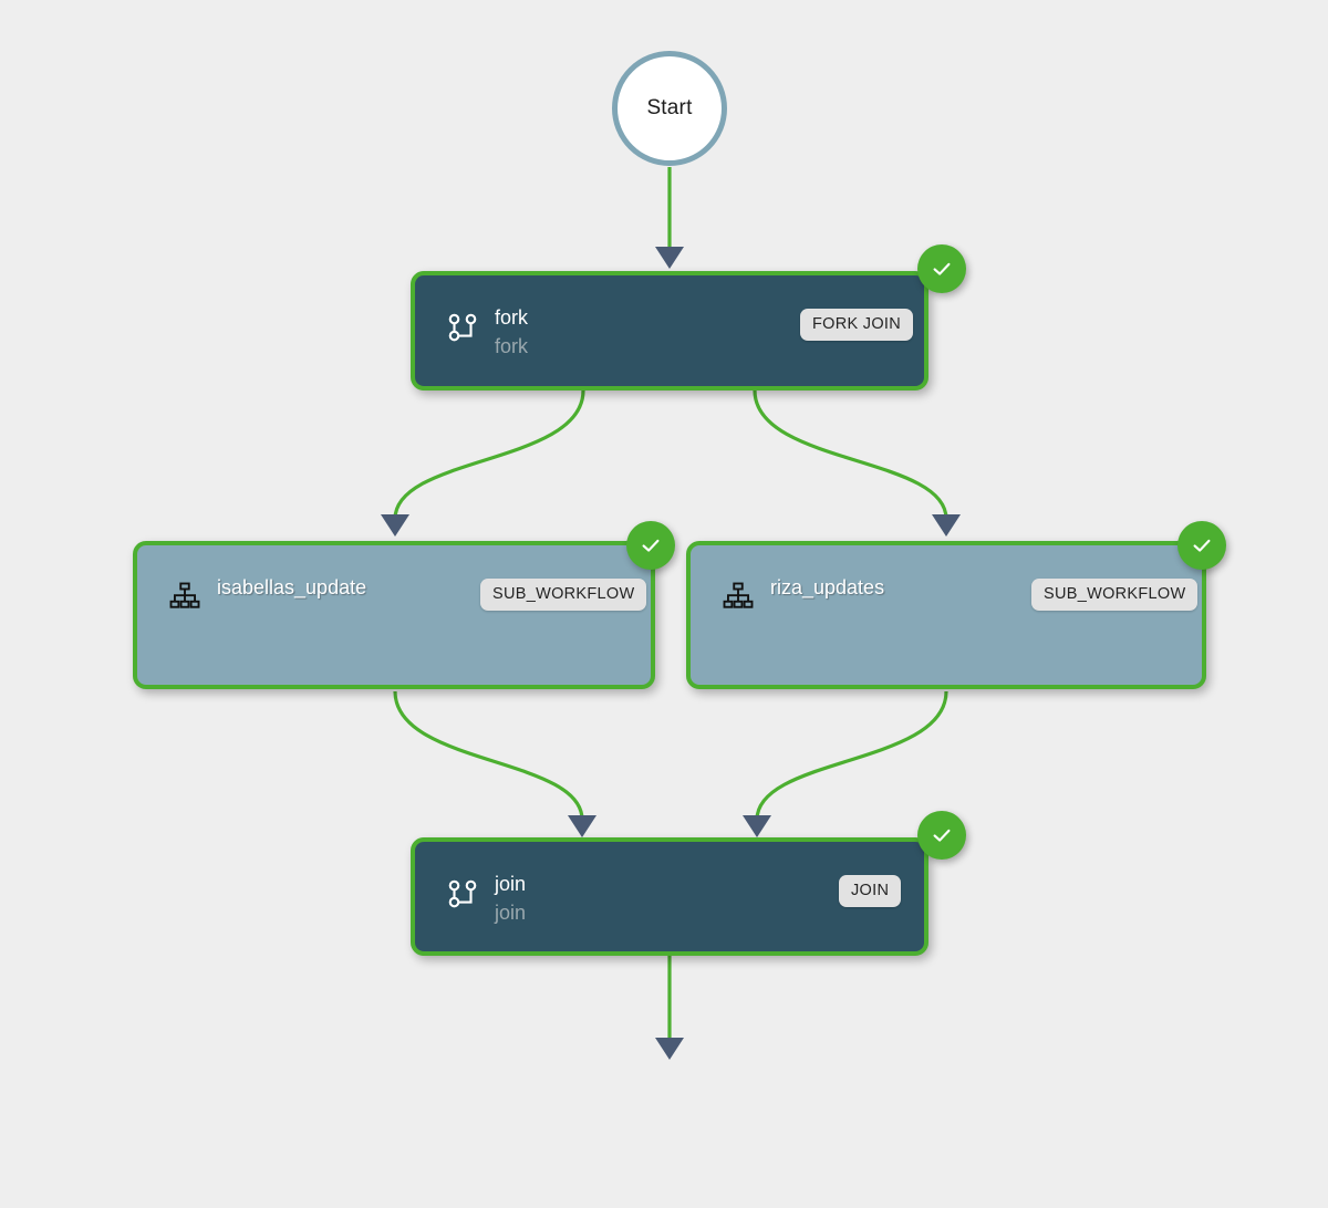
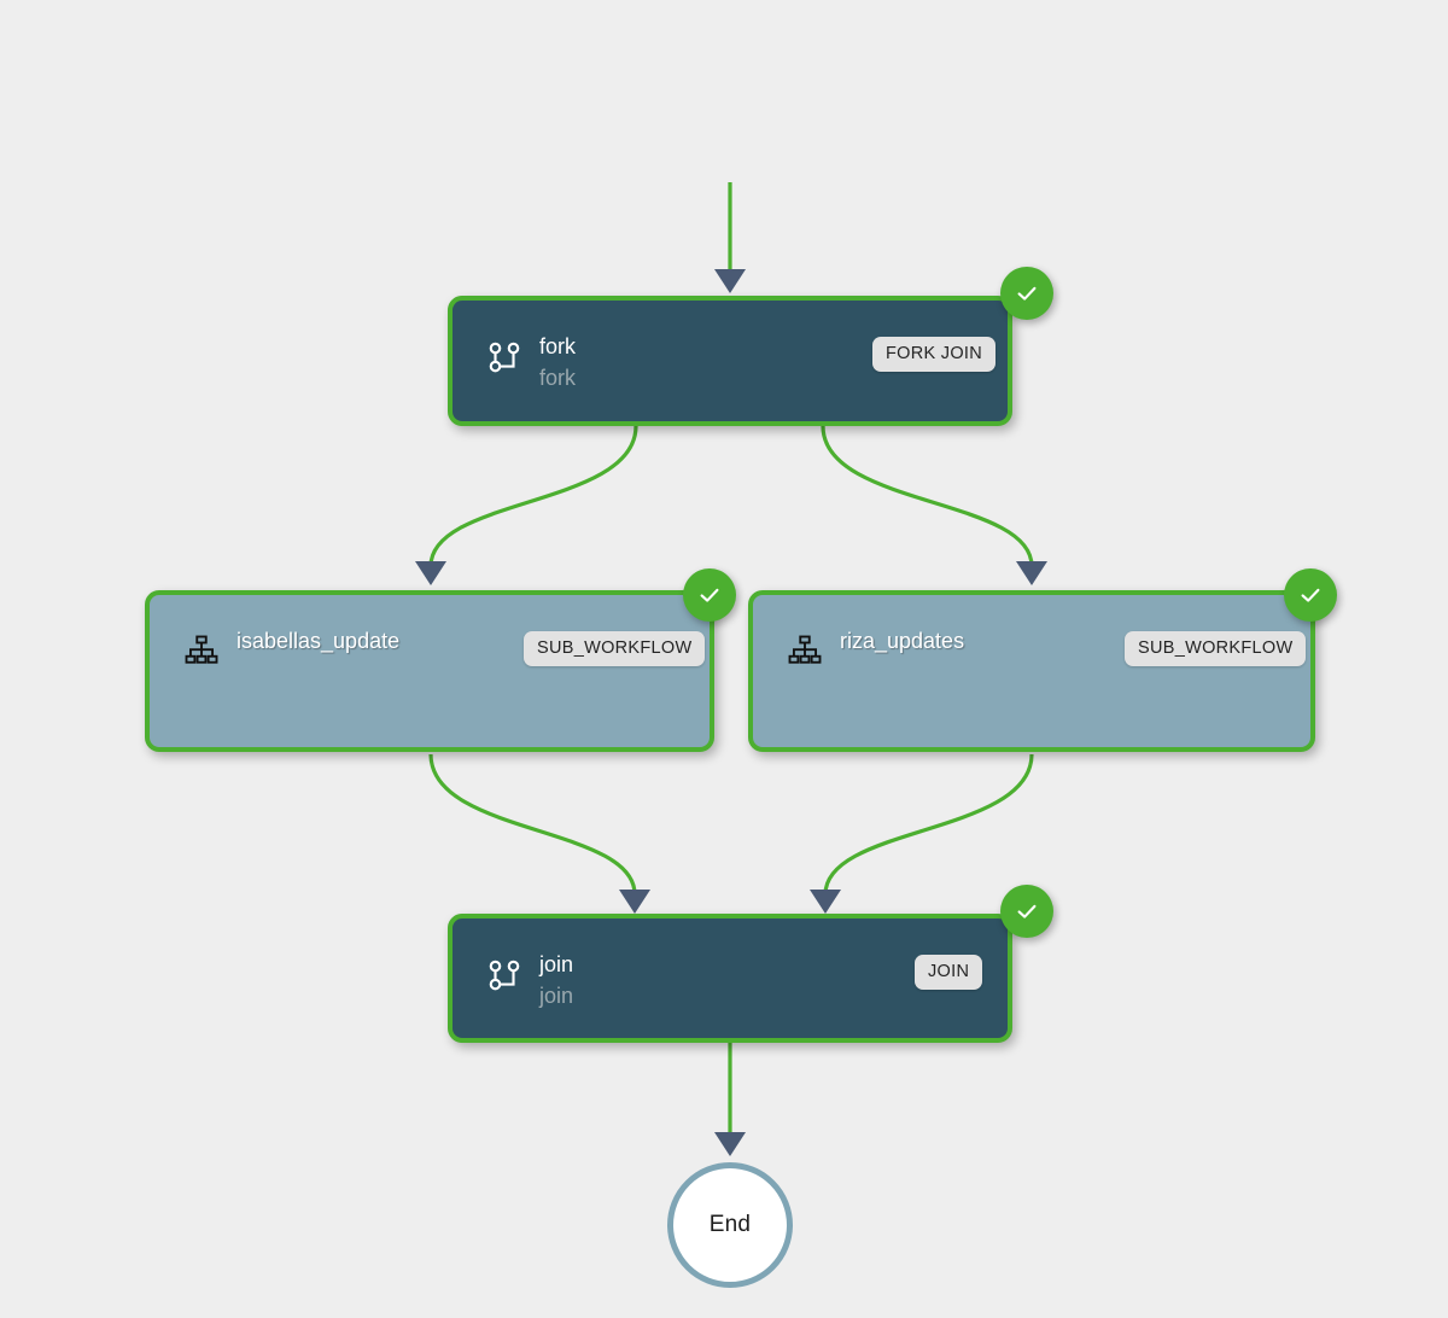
- Start
  fork
  fork
  FORK JOIN
  isabellas_update
  SUB_WORKFLOW
  riza_updates
  SUB_WORKFLOW
  join
  join
  JOIN
+ End
